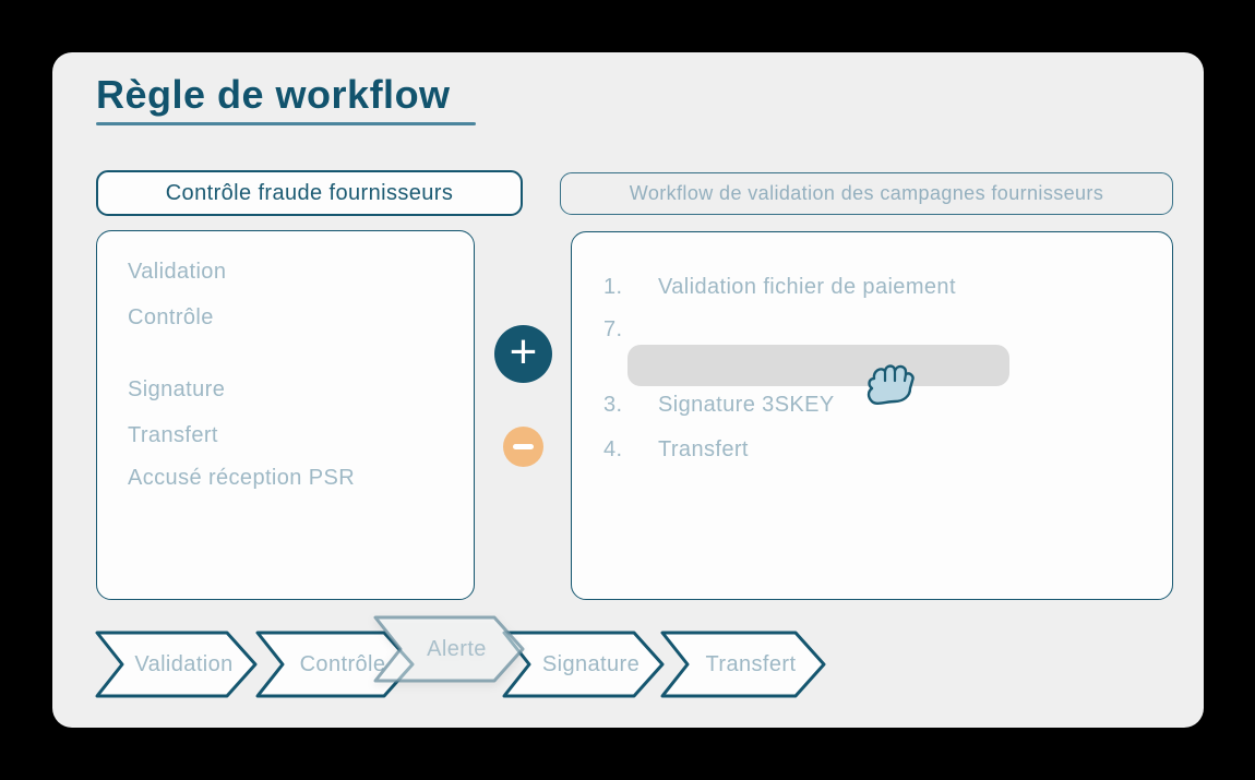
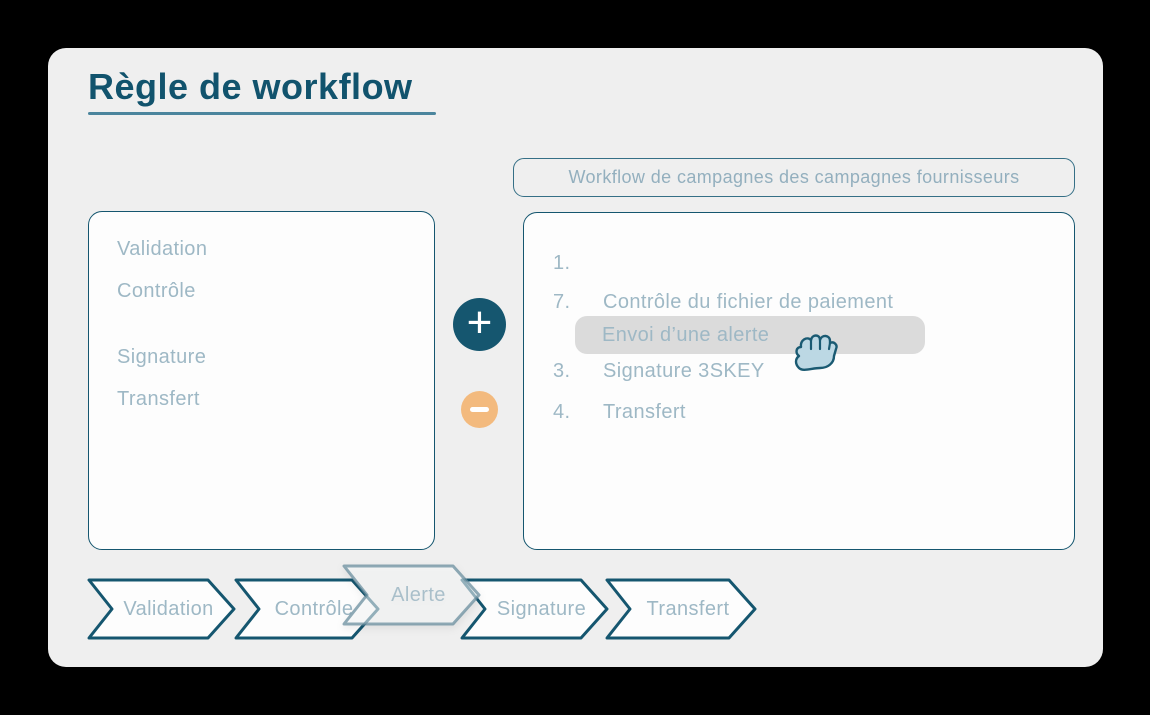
  Règle de workflow
- Contrôle fraude fournisseurs
- Workflow de validation des campagnes fournisseurs
+ Workflow de campagnes des campagnes fournisseurs
  Validation
  Contrôle
  Signature
  Transfert
- Accusé réception PSR
  +
  1.
- Validation fichier de paiement
  7.
+ Contrôle du fichier de paiement
+ Envoi d’une alerte
  3.
  Signature 3SKEY
  4.
  Transfert
  Validation
  Contrôle
  Signature
  Transfert
  Alerte
